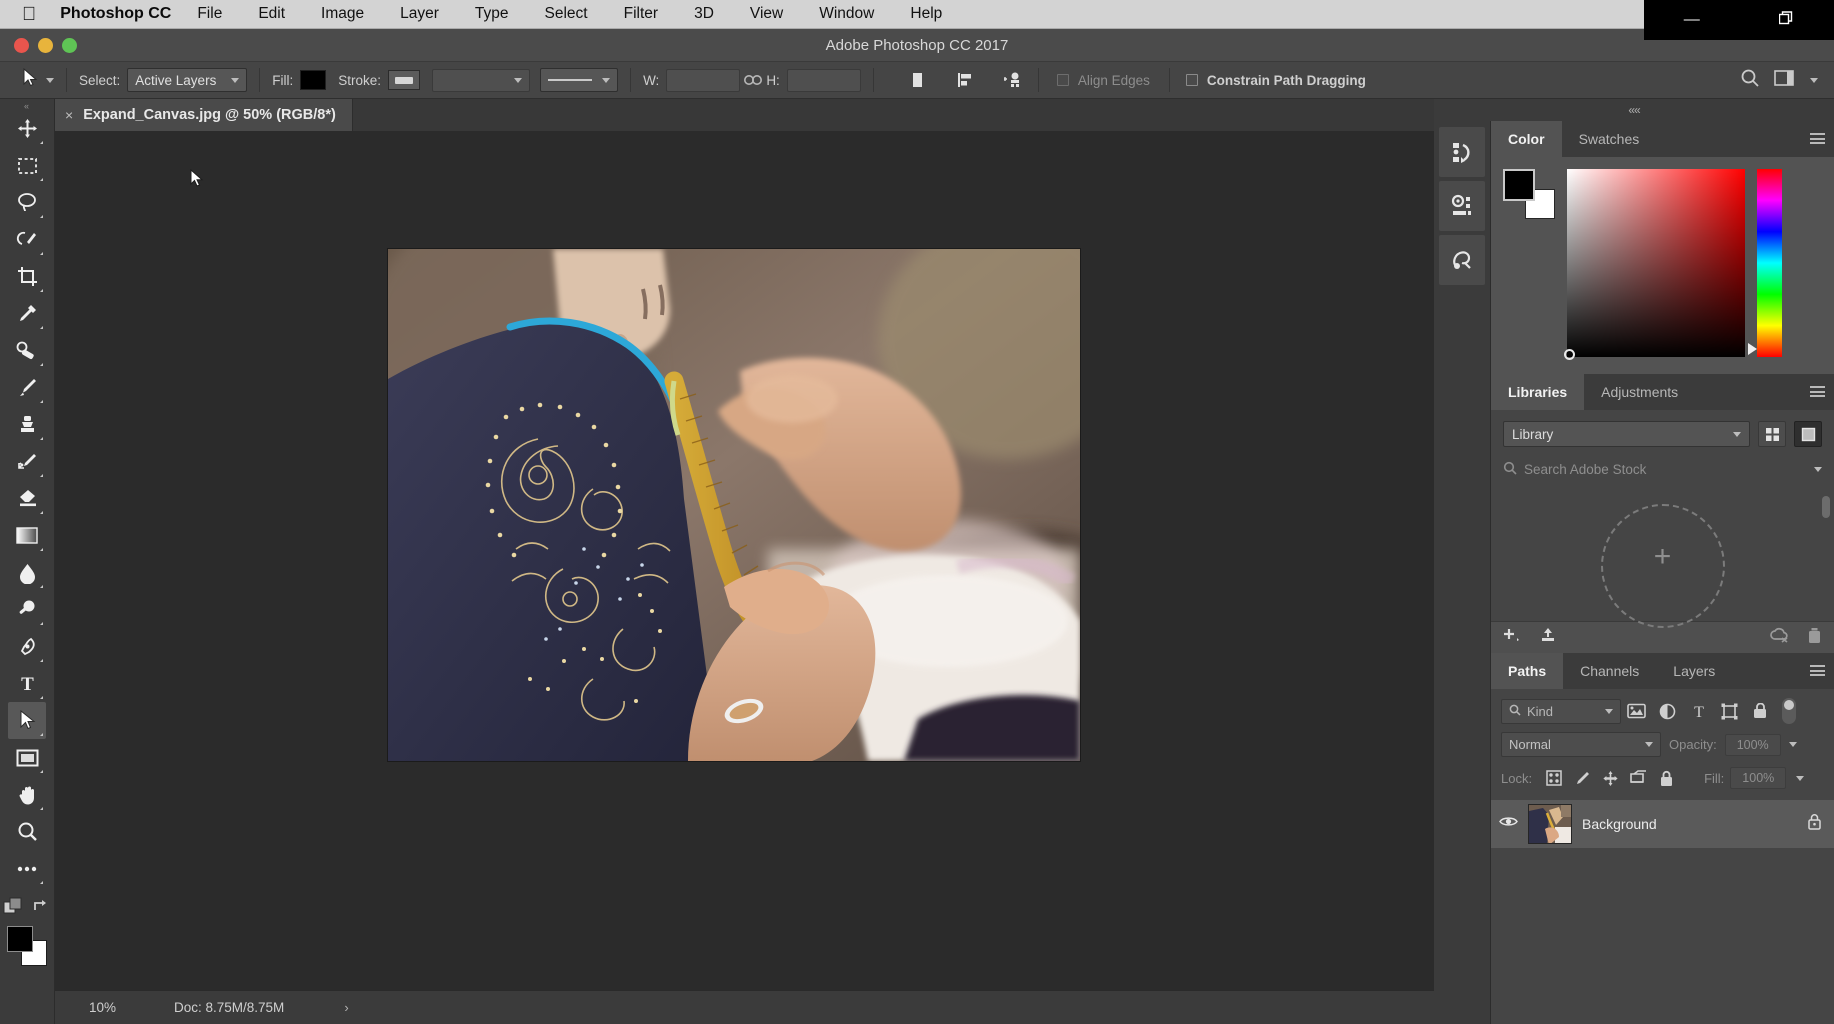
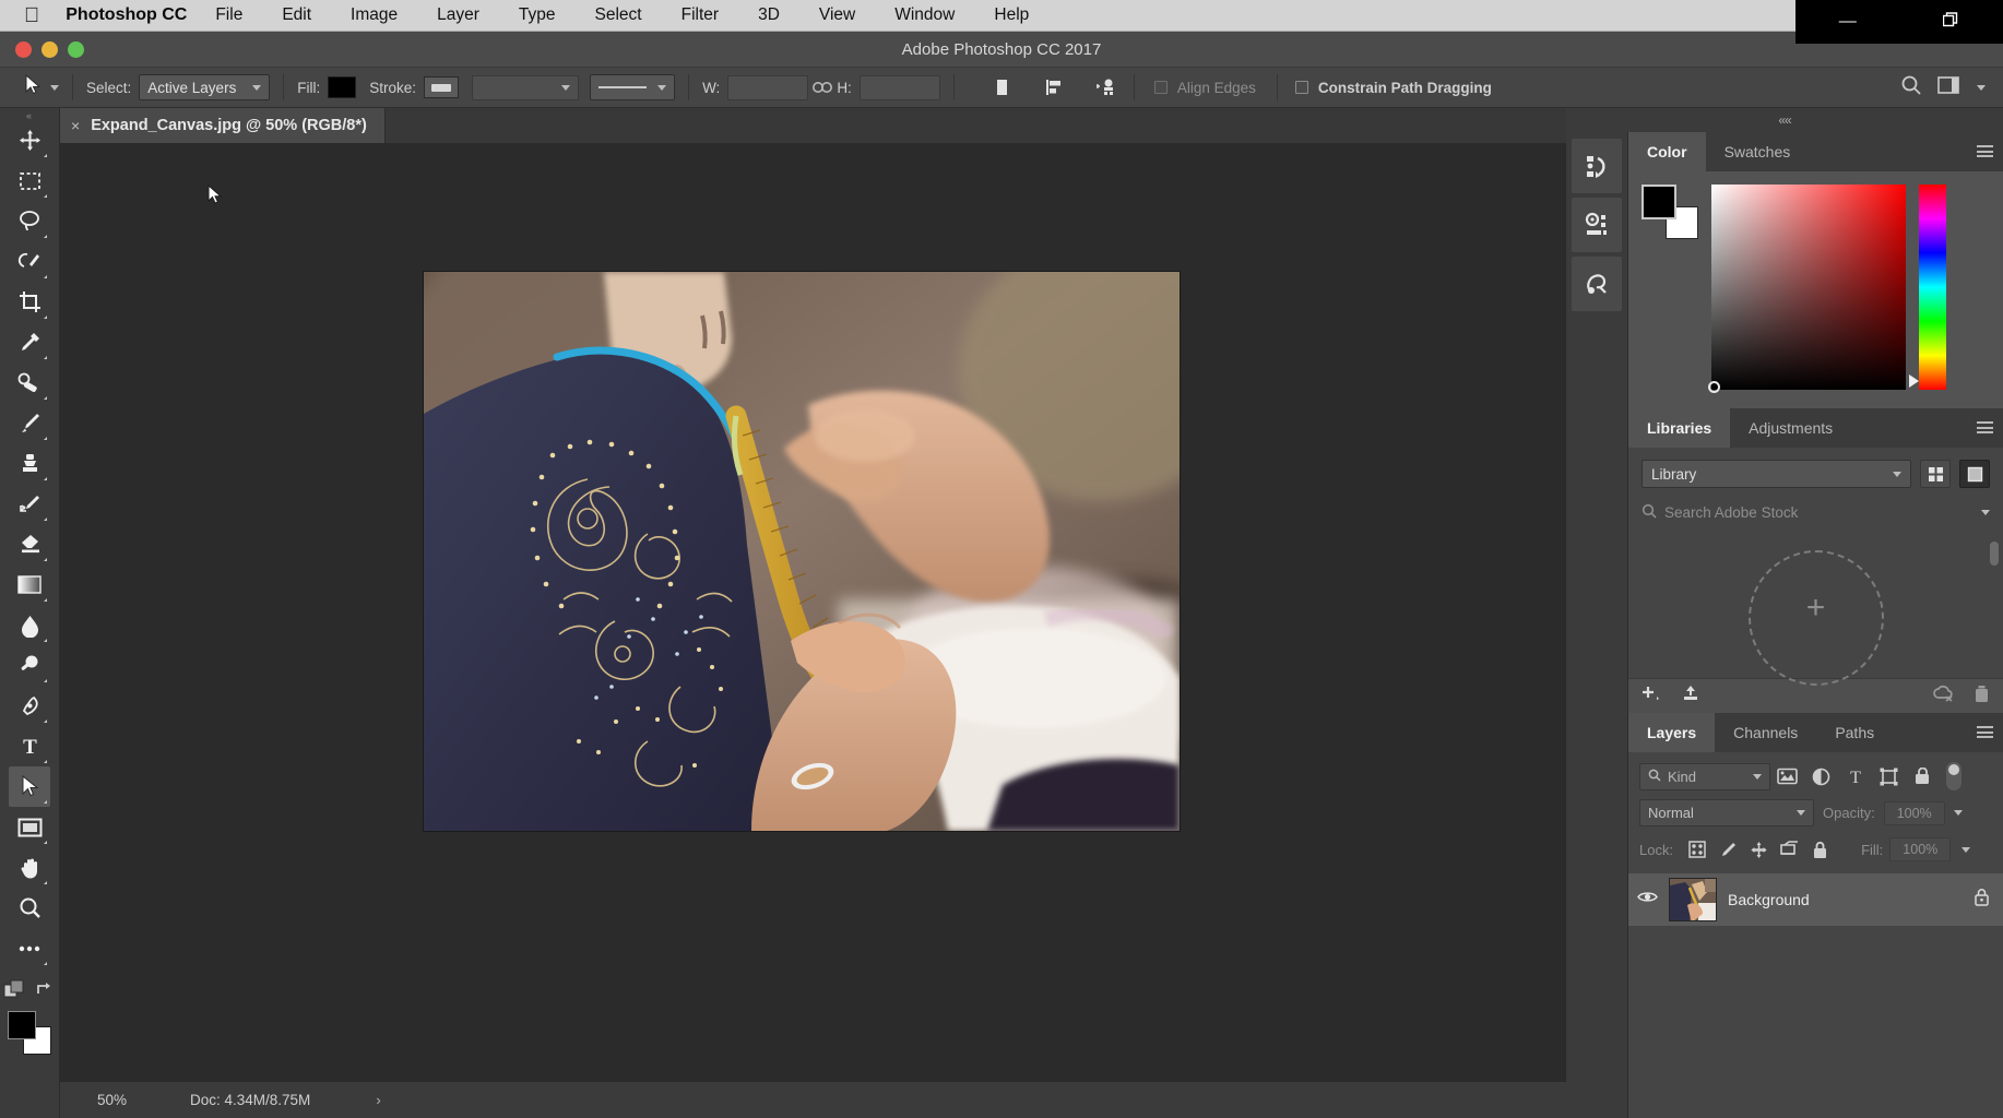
  
  Photoshop CC
  File
  Edit
  Image
  Layer
  Type
  Select
  Filter
  3D
  View
  Window
  Help
  —
  Adobe Photoshop CC 2017
  Select:
  Active Layers
  Fill:
  Stroke:
  W:
  H:
  Align Edges
  Constrain Path Dragging
  «
  T
  ×
  Expand_Canvas.jpg @ 50% (RGB/8*)
- 10%
+ 50%
- Doc: 8.75M/8.75M
+ Doc: 4.34M/8.75M
  ›
  ««
  Color
  Swatches
  Libraries
  Adjustments
  Library
  Search Adobe Stock
  +
- Paths
+ Layers
  Channels
- Layers
+ Paths
  Kind
  T
  Normal
  Opacity:
  100%
  Lock:
  Fill:
  100%
  Background
